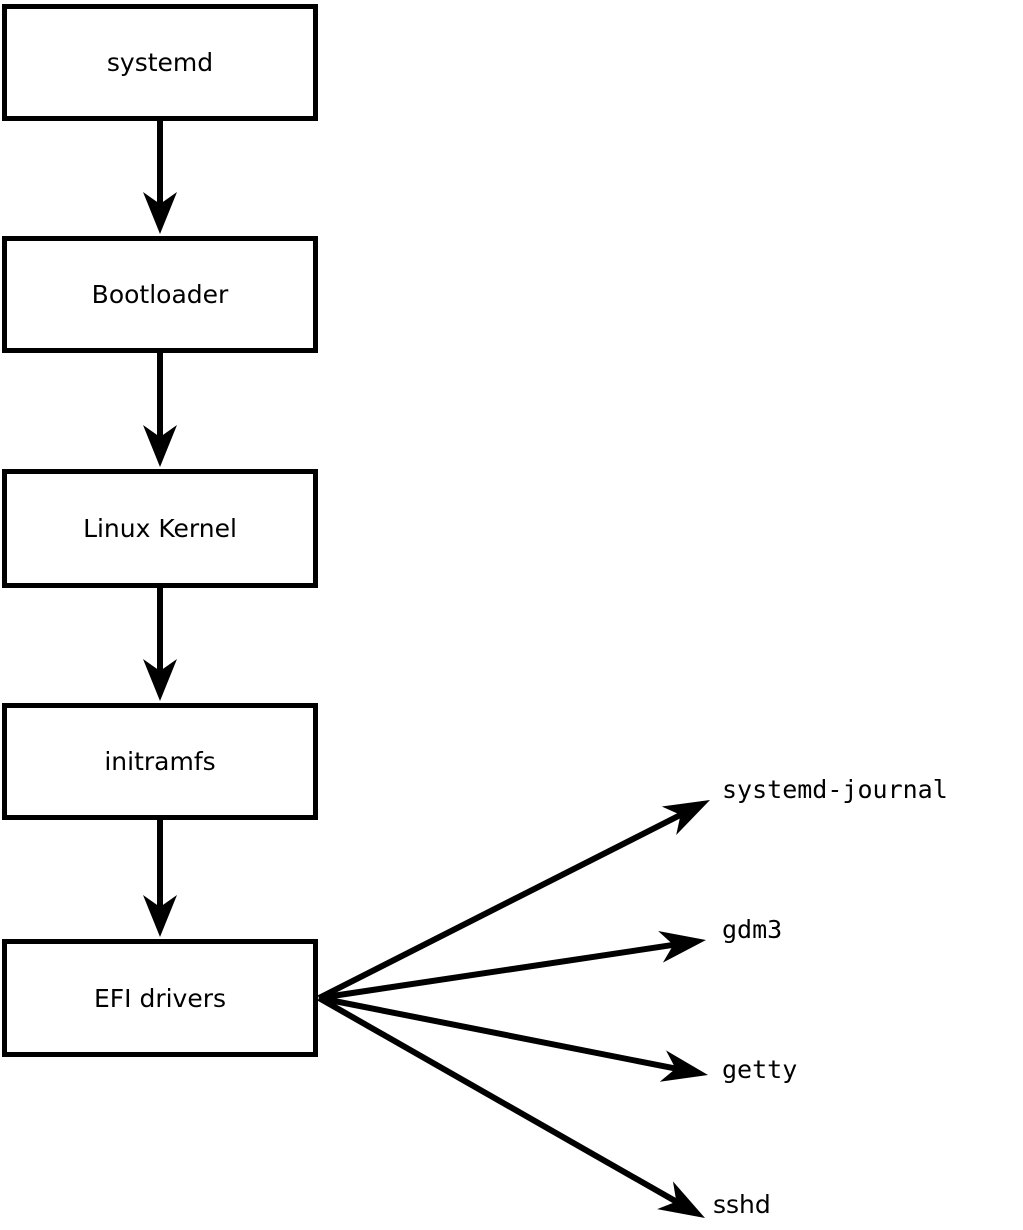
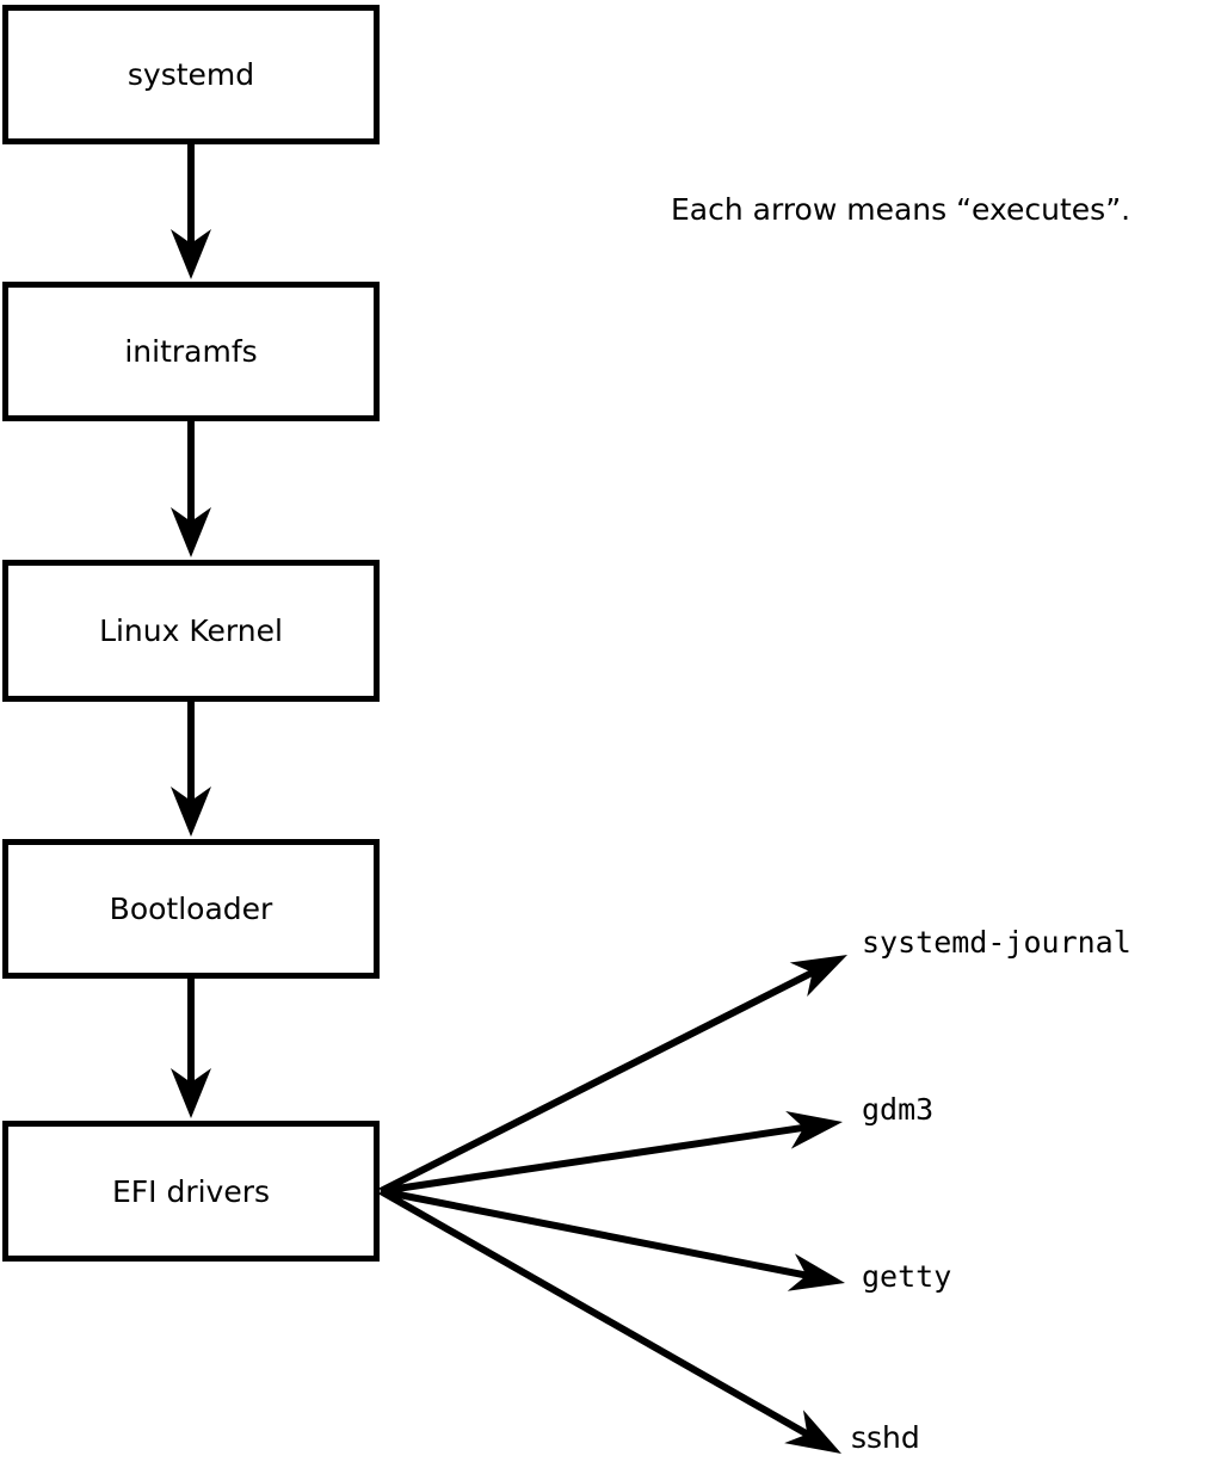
  systemd
- Bootloader
+ initramfs
  Linux Kernel
- initramfs
+ Bootloader
  EFI drivers
+ Each arrow means “executes”.
  systemd-journal
  gdm3
  getty
  sshd
